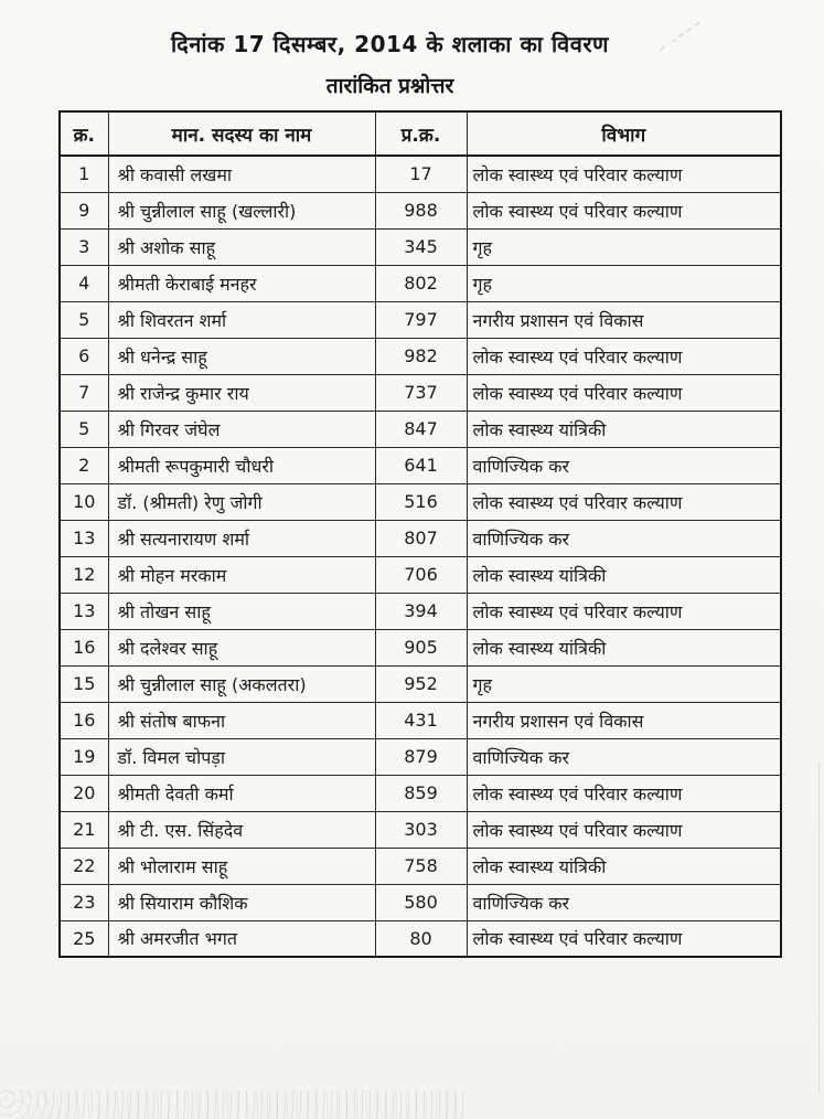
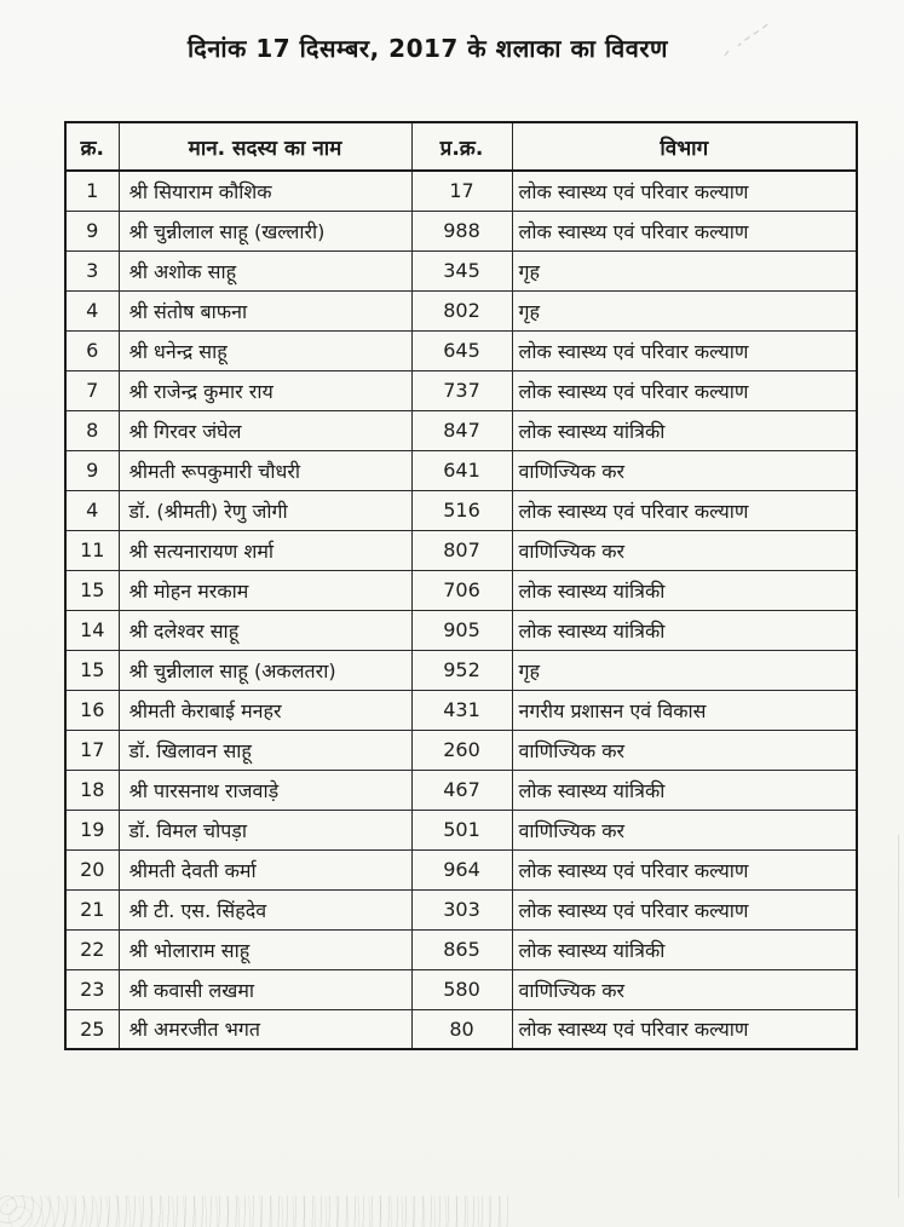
- दिनांक 17 दिसम्बर, 2014 के शलाका का विवरण
+ दिनांक 17 दिसम्बर, 2017 के शलाका का विवरण
- तारांकित प्रश्नोत्तर
  क्र.	मान. सदस्य का नाम	प्र.क्र.	विभाग
- 1	श्री कवासी लखमा	17	लोक स्वास्थ्य एवं परिवार कल्याण
+ 1	श्री सियाराम कौशिक	17	लोक स्वास्थ्य एवं परिवार कल्याण
  9	श्री चुन्नीलाल साहू (खल्लारी)	988	लोक स्वास्थ्य एवं परिवार कल्याण
  3	श्री अशोक साहू	345	गृह
- 4	श्रीमती केराबाई मनहर	802	गृह
+ 4	श्री संतोष बाफना	802	गृह
- 5	श्री शिवरतन शर्मा	797	नगरीय प्रशासन एवं विकास
- 6	श्री धनेन्द्र साहू	982	लोक स्वास्थ्य एवं परिवार कल्याण
+ 6	श्री धनेन्द्र साहू	645	लोक स्वास्थ्य एवं परिवार कल्याण
  7	श्री राजेन्द्र कुमार राय	737	लोक स्वास्थ्य एवं परिवार कल्याण
- 5	श्री गिरवर जंघेल	847	लोक स्वास्थ्य यांत्रिकी
+ 8	श्री गिरवर जंघेल	847	लोक स्वास्थ्य यांत्रिकी
- 2	श्रीमती रूपकुमारी चौधरी	641	वाणिज्यिक कर
+ 9	श्रीमती रूपकुमारी चौधरी	641	वाणिज्यिक कर
- 10	डॉ. (श्रीमती) रेणु जोगी	516	लोक स्वास्थ्य एवं परिवार कल्याण
+ 4	डॉ. (श्रीमती) रेणु जोगी	516	लोक स्वास्थ्य एवं परिवार कल्याण
- 13	श्री सत्यनारायण शर्मा	807	वाणिज्यिक कर
+ 11	श्री सत्यनारायण शर्मा	807	वाणिज्यिक कर
- 12	श्री मोहन मरकाम	706	लोक स्वास्थ्य यांत्रिकी
+ 15	श्री मोहन मरकाम	706	लोक स्वास्थ्य यांत्रिकी
- 13	श्री तोखन साहू	394	लोक स्वास्थ्य एवं परिवार कल्याण
- 16	श्री दलेश्वर साहू	905	लोक स्वास्थ्य यांत्रिकी
+ 14	श्री दलेश्वर साहू	905	लोक स्वास्थ्य यांत्रिकी
  15	श्री चुन्नीलाल साहू (अकलतरा)	952	गृह
- 16	श्री संतोष बाफना	431	नगरीय प्रशासन एवं विकास
+ 16	श्रीमती केराबाई मनहर	431	नगरीय प्रशासन एवं विकास
+ 17	डॉ. खिलावन साहू	260	वाणिज्यिक कर
+ 18	श्री पारसनाथ राजवाड़े	467	लोक स्वास्थ्य यांत्रिकी
- 19	डॉ. विमल चोपड़ा	879	वाणिज्यिक कर
+ 19	डॉ. विमल चोपड़ा	501	वाणिज्यिक कर
- 20	श्रीमती देवती कर्मा	859	लोक स्वास्थ्य एवं परिवार कल्याण
+ 20	श्रीमती देवती कर्मा	964	लोक स्वास्थ्य एवं परिवार कल्याण
  21	श्री टी. एस. सिंहदेव	303	लोक स्वास्थ्य एवं परिवार कल्याण
- 22	श्री भोलाराम साहू	758	लोक स्वास्थ्य यांत्रिकी
+ 22	श्री भोलाराम साहू	865	लोक स्वास्थ्य यांत्रिकी
- 23	श्री सियाराम कौशिक	580	वाणिज्यिक कर
+ 23	श्री कवासी लखमा	580	वाणिज्यिक कर
  25	श्री अमरजीत भगत	80	लोक स्वास्थ्य एवं परिवार कल्याण
